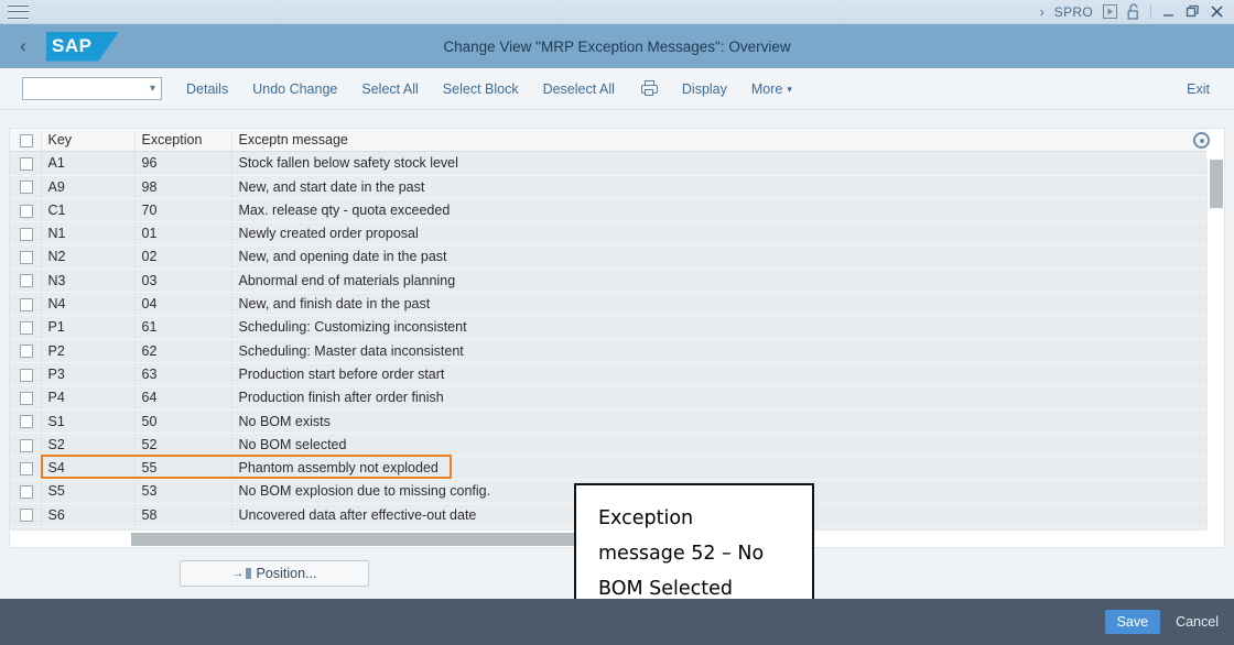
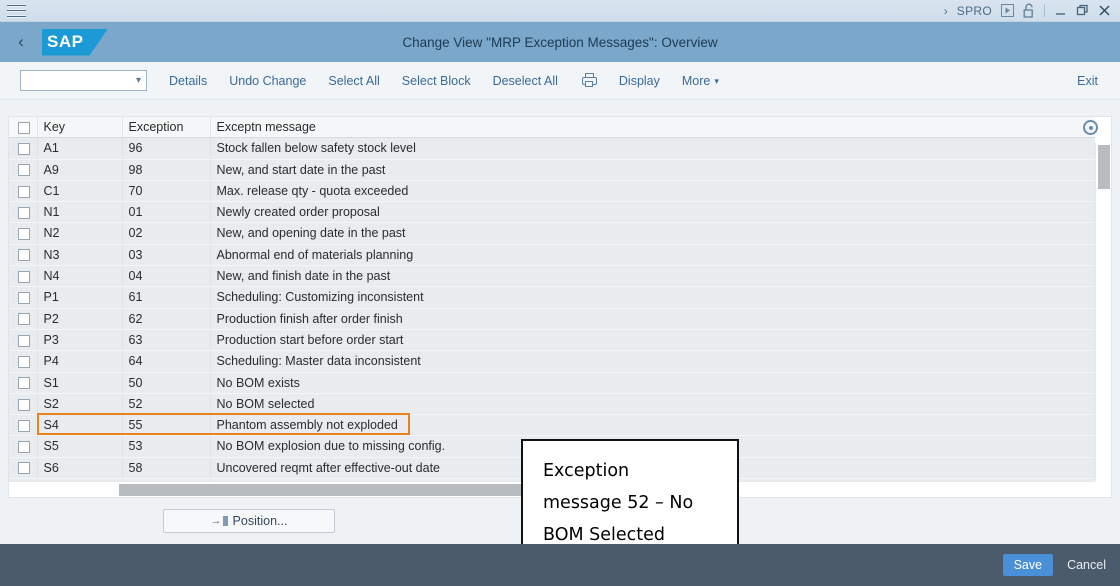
  ›
  SPRO
  ‹
  SAP
  Change View "MRP Exception Messages": Overview
  ▾
  Details
  Undo Change
  Select All
  Select Block
  Deselect All
  Display
  More
  ▾
  Exit
  	Key	Exception	Exceptn message
  	A1	96	Stock fallen below safety stock level
  	A9	98	New, and start date in the past
  	C1	70	Max. release qty - quota exceeded
  	N1	01	Newly created order proposal
  	N2	02	New, and opening date in the past
  	N3	03	Abnormal end of materials planning
  	N4	04	New, and finish date in the past
  	P1	61	Scheduling: Customizing inconsistent
- 	P2	62	Scheduling: Master data inconsistent
+ 	P2	62	Production finish after order finish
  	P3	63	Production start before order start
- 	P4	64	Production finish after order finish
+ 	P4	64	Scheduling: Master data inconsistent
  	S1	50	No BOM exists
  	S2	52	No BOM selected
  	S4	55	Phantom assembly not exploded
  	S5	53	No BOM explosion due to missing config.
- 	S6	58	Uncovered data after effective-out date
+ 	S6	58	Uncovered reqmt after effective-out date
  →
  Position...
  Exception
  message 52 – No
  BOM Selected
  Save
  Cancel
